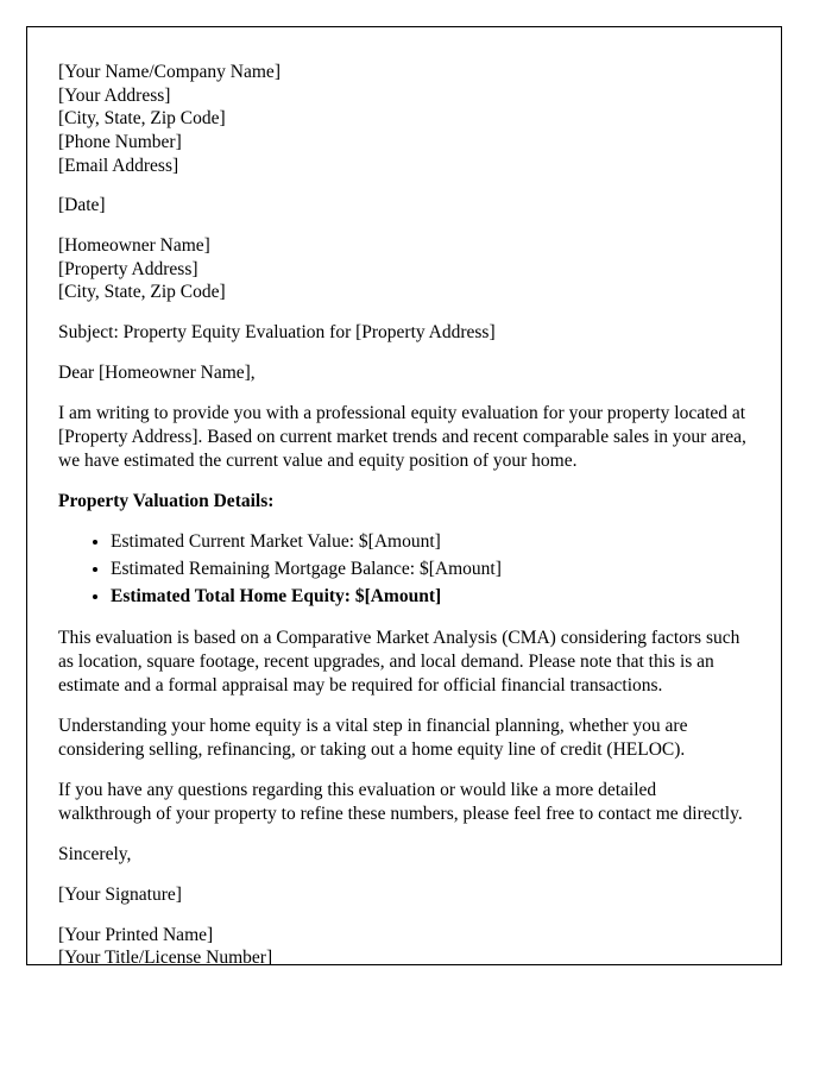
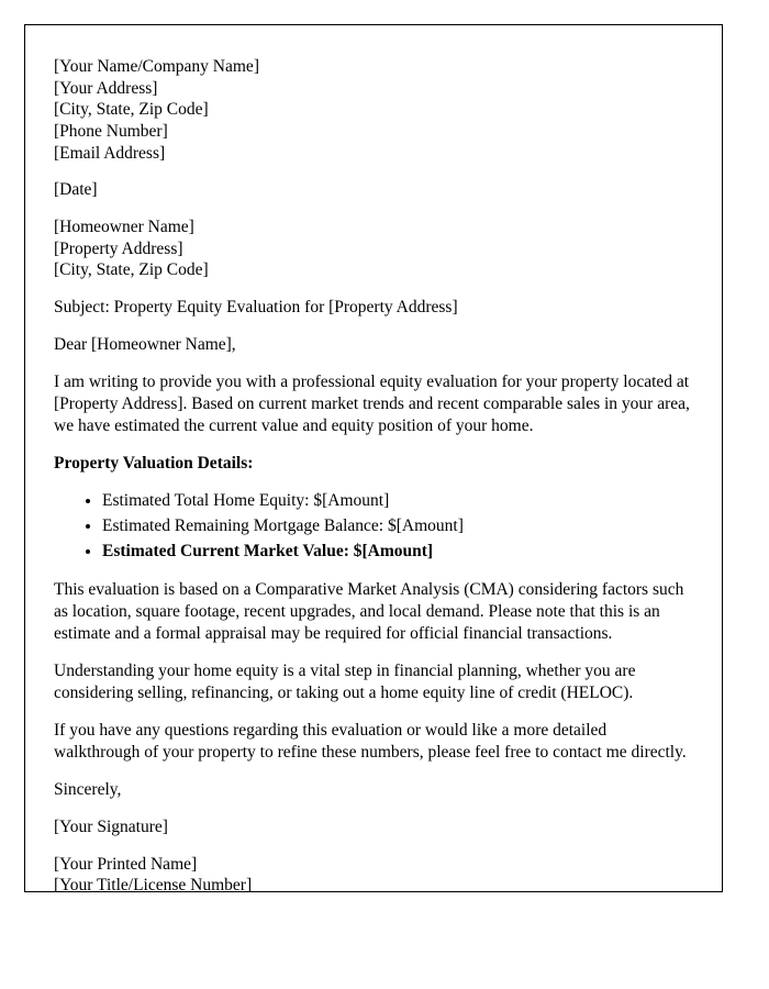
  [Your Name/Company Name]
  [Your Address]
  [City, State, Zip Code]
  [Phone Number]
  [Email Address]
  [Date]
  [Homeowner Name]
  [Property Address]
  [City, State, Zip Code]
  Subject: Property Equity Evaluation for [Property Address]
  Dear [Homeowner Name],
  I am writing to provide you with a professional equity evaluation for your property located at [Property Address]. Based on current market trends and recent comparable sales in your area, we have estimated the current value and equity position of your home.
  Property Valuation Details:
- Estimated Current Market Value: $[Amount]
+ Estimated Total Home Equity: $[Amount]
  Estimated Remaining Mortgage Balance: $[Amount]
- Estimated Total Home Equity: $[Amount]
+ Estimated Current Market Value: $[Amount]
  This evaluation is based on a Comparative Market Analysis (CMA) considering factors such as location, square footage, recent upgrades, and local demand. Please note that this is an estimate and a formal appraisal may be required for official financial transactions.
  Understanding your home equity is a vital step in financial planning, whether you are considering selling, refinancing, or taking out a home equity line of credit (HELOC).
  If you have any questions regarding this evaluation or would like a more detailed walkthrough of your property to refine these numbers, please feel free to contact me directly.
  Sincerely,
  [Your Signature]
  [Your Printed Name]
  [Your Title/License Number]
